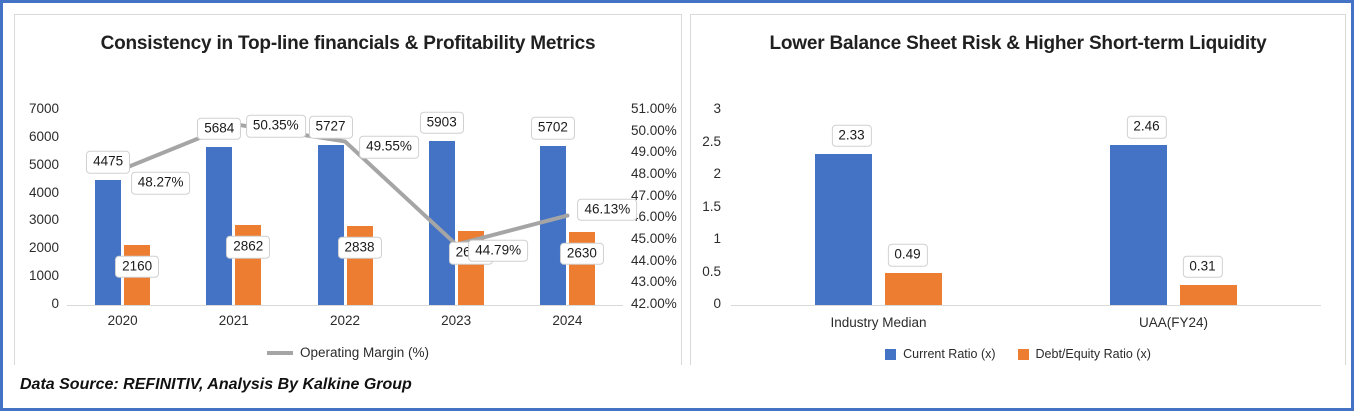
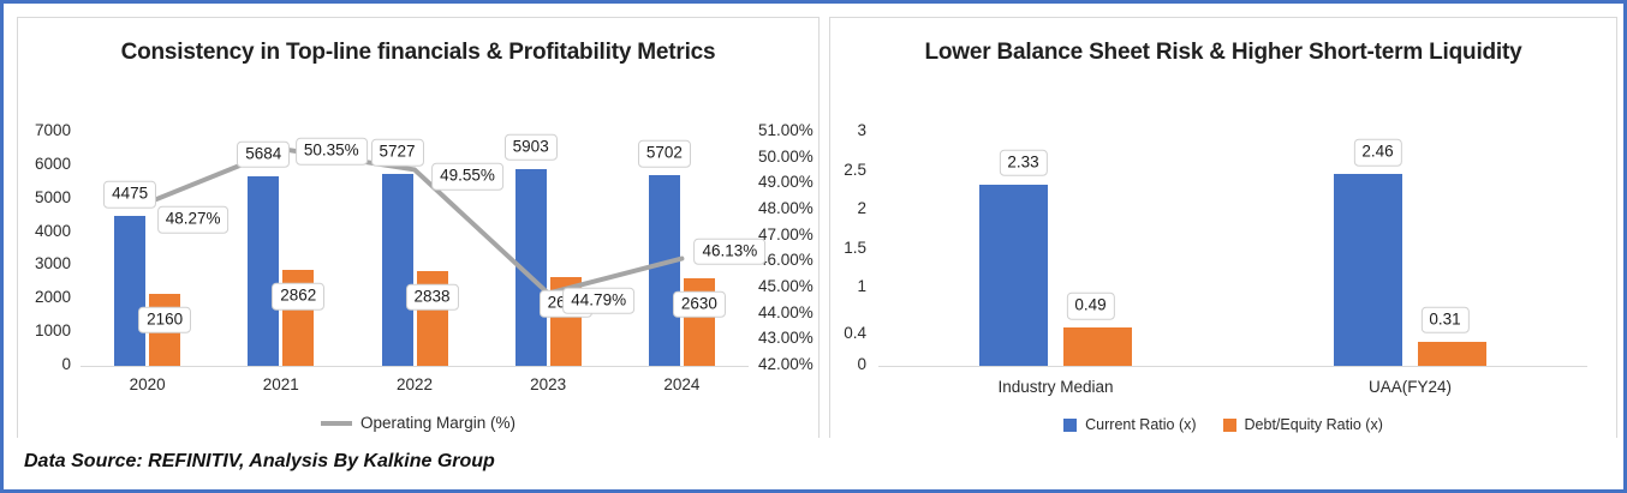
  Consistency in Top-line financials & Profitability Metrics
  0
  1000
  2000
  3000
  4000
  5000
  6000
  7000
  42.00%
  43.00%
  44.00%
  45.00%
  6.00%
  47.00%
  48.00%
  49.00%
  50.00%
  51.00%
  2020
  2021
  2022
  2023
  2024
  4475
  5684
  5727
  5903
  5702
  2160
  2862
  2838
  2630
  48.27%
  50.35%
  49.55%
  44.79%
  46.13%
  Operating Margin (%)
  Lower Balance Sheet Risk & Higher Short-term Liquidity
  0
- 0.5
+ 0.4
  1
  1.5
  2
  2.5
  3
  Industry Median
  2.33
  0.49
  UAA(FY24)
  2.46
  0.31
  Current Ratio (x)
  Debt/Equity Ratio (x)
  Data Source: REFINITIV, Analysis By Kalkine Group
